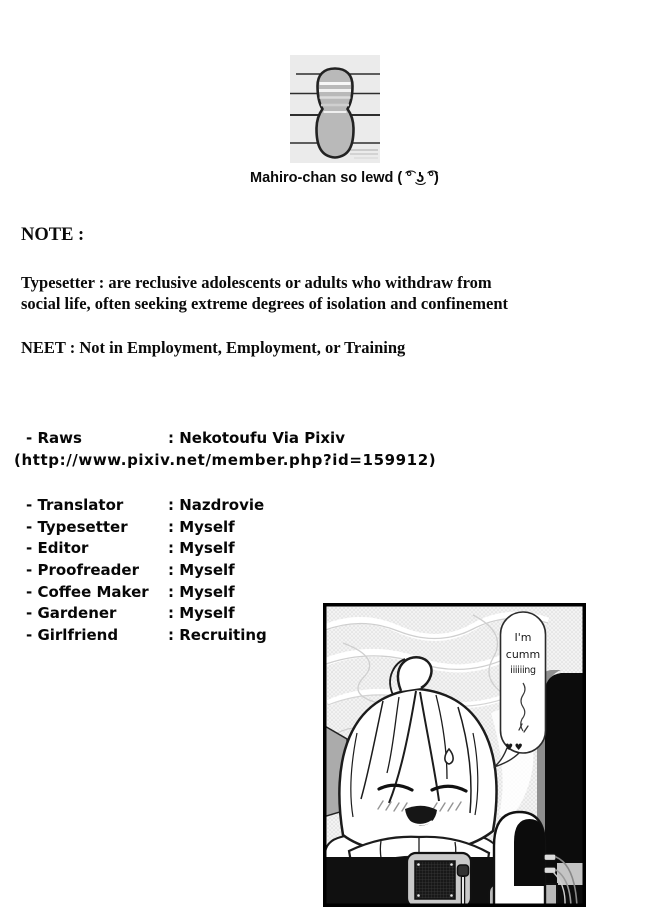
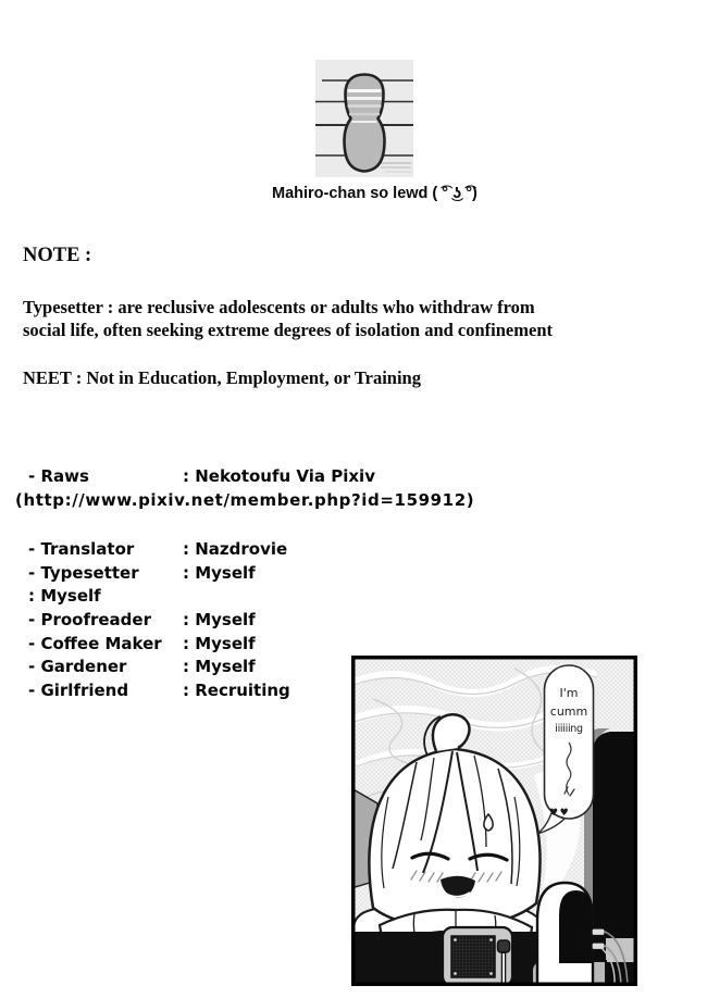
  Mahiro-chan so lewd ( ͡° ͜ʖ ͡°)
  NOTE :
  Typesetter : are reclusive adolescents or adults who withdraw from
  social life, often seeking extreme degrees of isolation and confinement
- NEET : Not in Employment, Employment, or Training
+ NEET : Not in Education, Employment, or Training
  - Raws
  : Nekotoufu Via Pixiv
  (http://www.pixiv.net/member.php?id=159912)
  - Translator
  : Nazdrovie
  - Typesetter
  : Myself
- - Editor
  : Myself
  - Proofreader
  : Myself
  - Coffee Maker
  : Myself
  - Gardener
  : Myself
  - Girlfriend
  : Recruiting
  I'm
  cumm
  iiiiiing
  ♥♥
